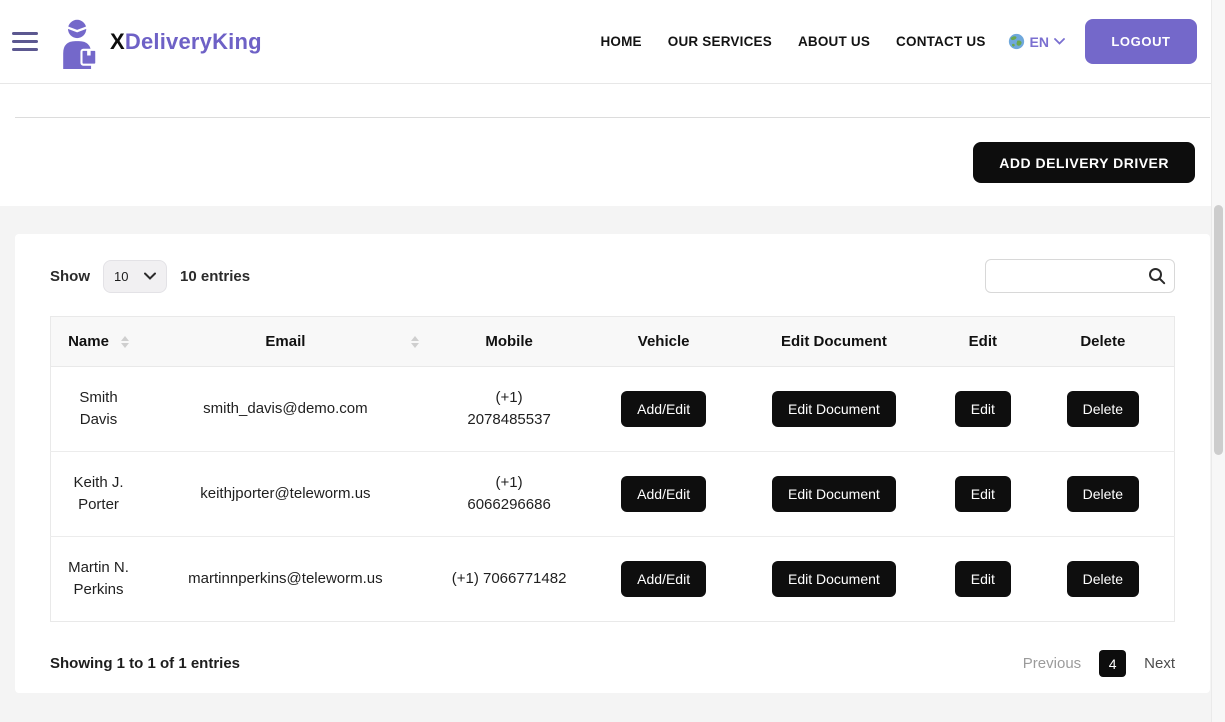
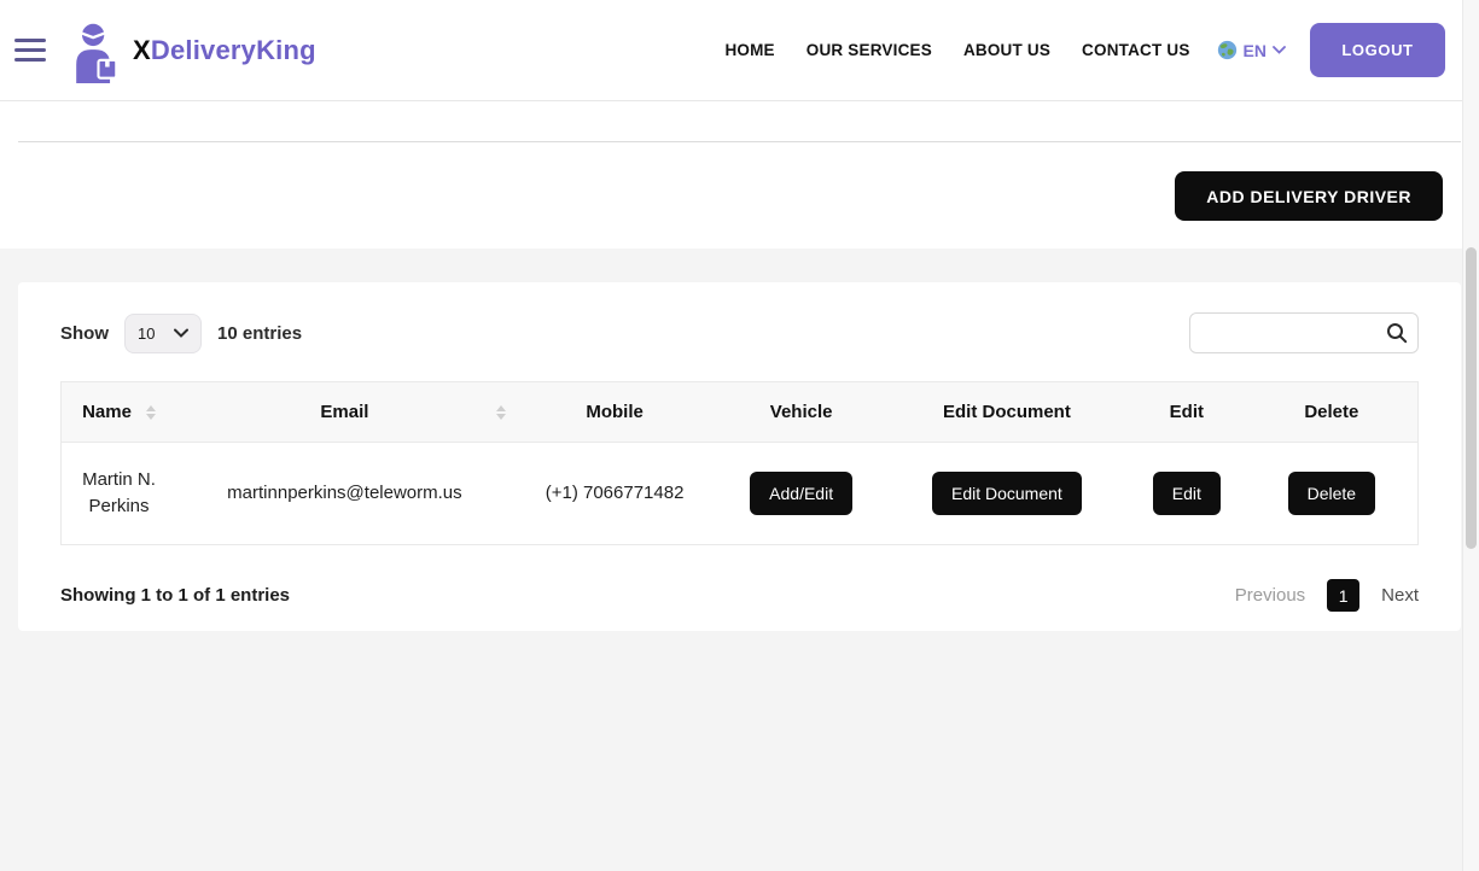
  XDeliveryKing
  HOME
  OUR SERVICES
  ABOUT US
  CONTACT US
  EN
  LOGOUT
  ADD DELIVERY DRIVER
  Show
  10
  10 entries
  Name	Email	Mobile	Vehicle	Edit Document	Edit	Delete
- Smith Davis	smith_davis@demo.com	(+1) 2078485537	Add/Edit	Edit Document	Edit	Delete
- Keith J. Porter	keithjporter@teleworm.us	(+1) 6066296686	Add/Edit	Edit Document	Edit	Delete
  Martin N. Perkins	martinnperkins@teleworm.us	(+1) 7066771482	Add/Edit	Edit Document	Edit	Delete
  Showing 1 to 1 of 1 entries
  Previous
- 4
+ 1
  Next
